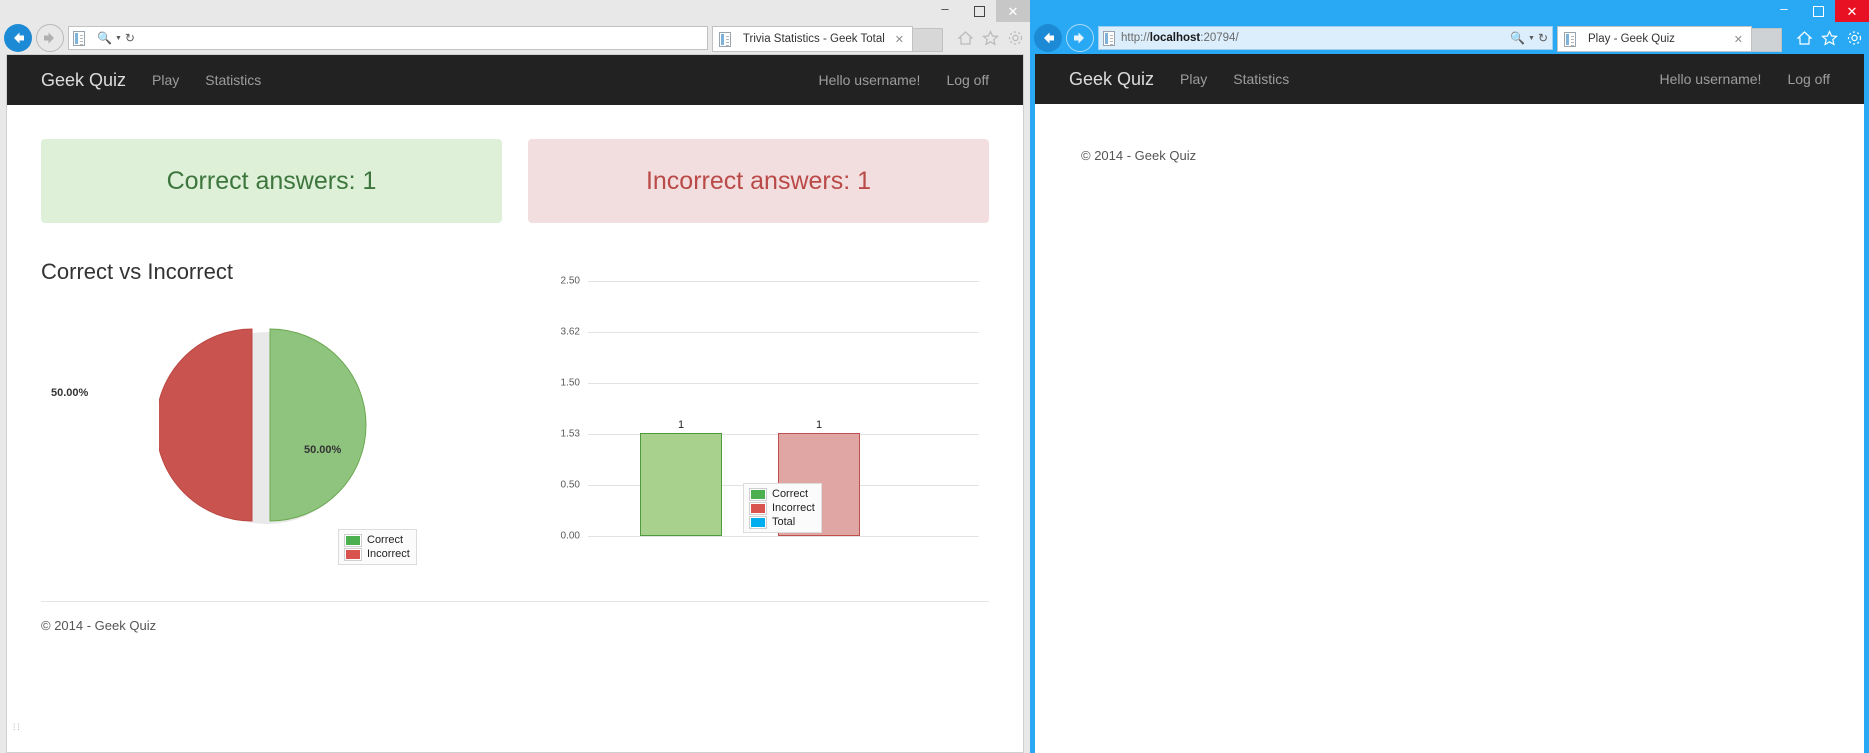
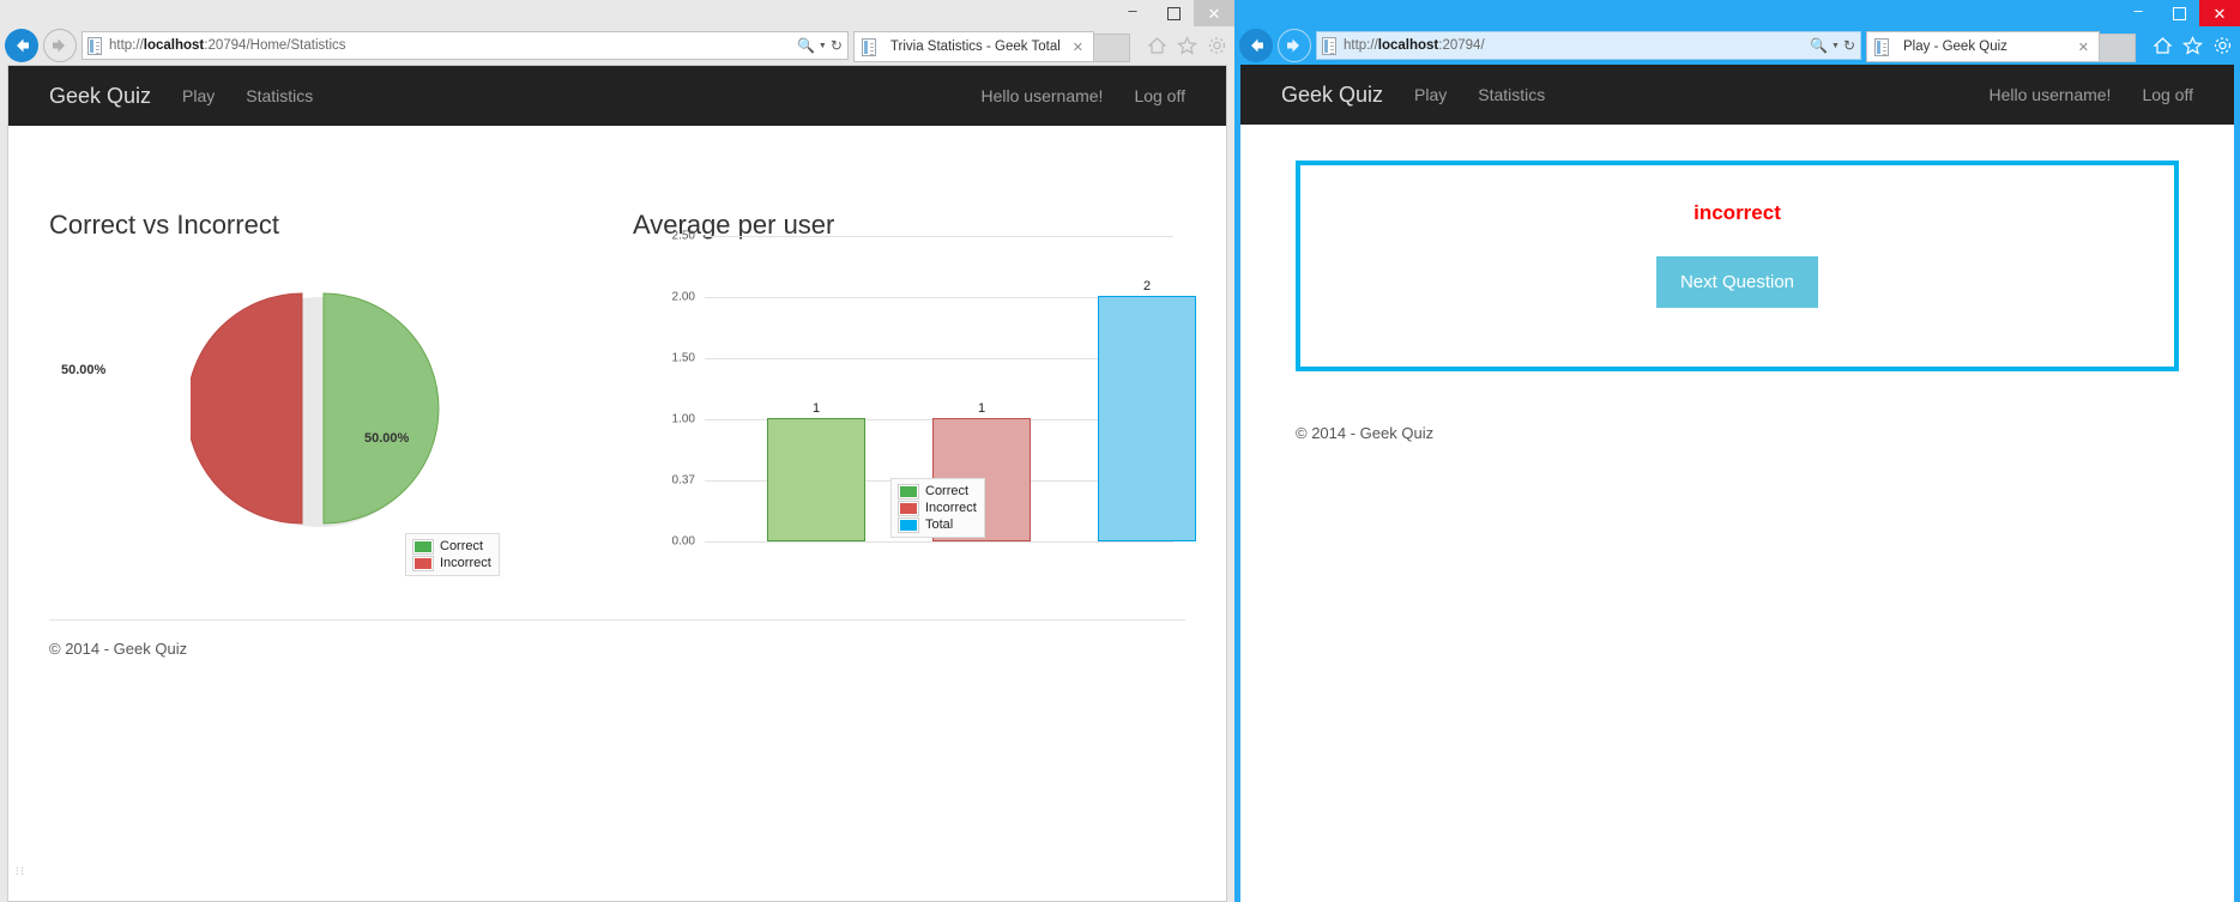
  –
  ✕
+ http://localhost:20794/Home/Statistics
  🔍
  ↻
  Trivia Statistics - Geek Total
  ✕
  Geek Quiz
  Play
  Statistics
  Hello username!
  Log off
- Correct answers: 1
- Incorrect answers: 1
  Correct vs Incorrect
+ Average per user
  50.00%
  50.00%
  Correct
  Incorrect
  2.50
- 3.62
+ 2.00
  1.50
- 1.53
+ 1.00
- 0.50
+ 0.37
  0.00
  1
  1
+ 2
  Correct
  Incorrect
  Total
  © 2014 - Geek Quiz
  ⁝⁝
  –
  ✕
  http://localhost:20794/
  🔍
  ↻
  Play - Geek Quiz
  ✕
  Geek Quiz
  Play
  Statistics
  Hello username!
  Log off
+ incorrect
+ Next Question
  © 2014 - Geek Quiz
